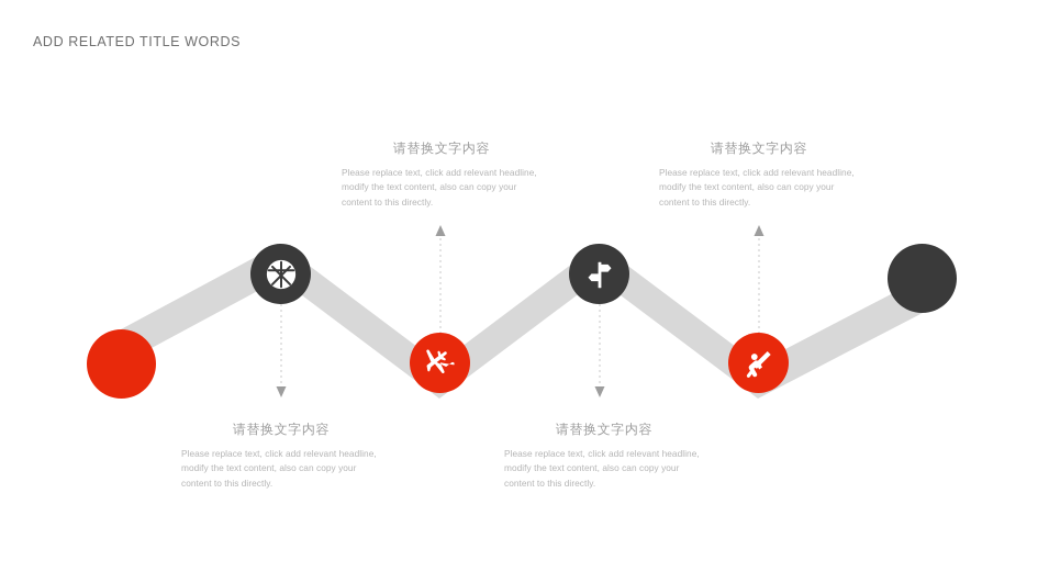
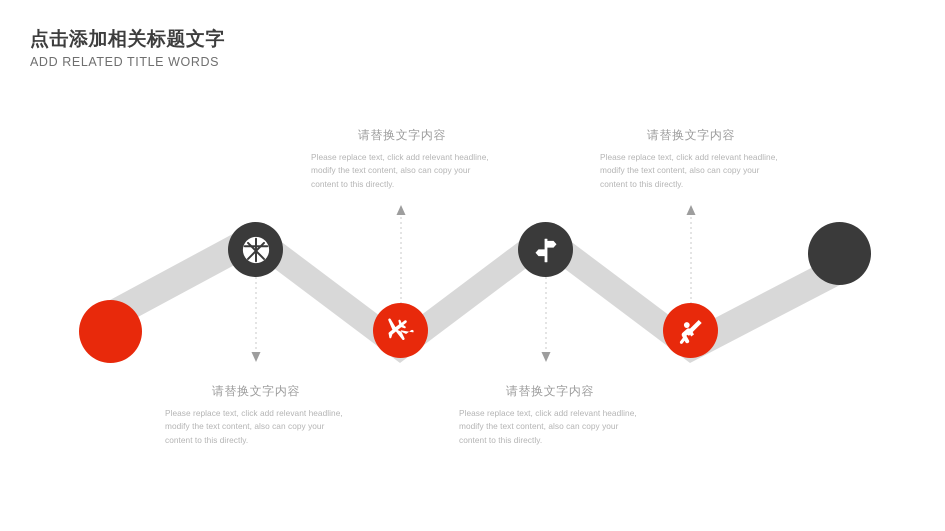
+ 点击添加相关标题文字
  ADD RELATED TITLE WORDS
  请替换文字内容
  Please replace text, click add relevant headline, modify the text content, also can copy your content to this directly.
  请替换文字内容
  Please replace text, click add relevant headline, modify the text content, also can copy your content to this directly.
  请替换文字内容
  Please replace text, click add relevant headline, modify the text content, also can copy your content to this directly.
  请替换文字内容
  Please replace text, click add relevant headline, modify the text content, also can copy your content to this directly.
